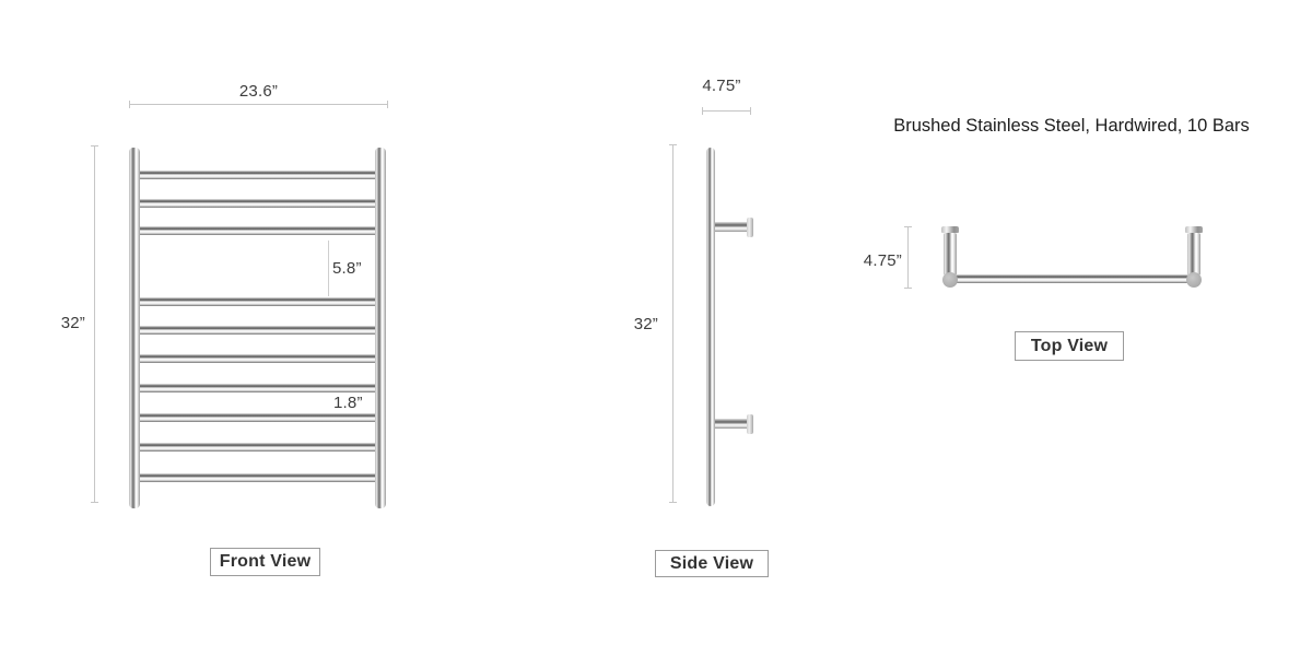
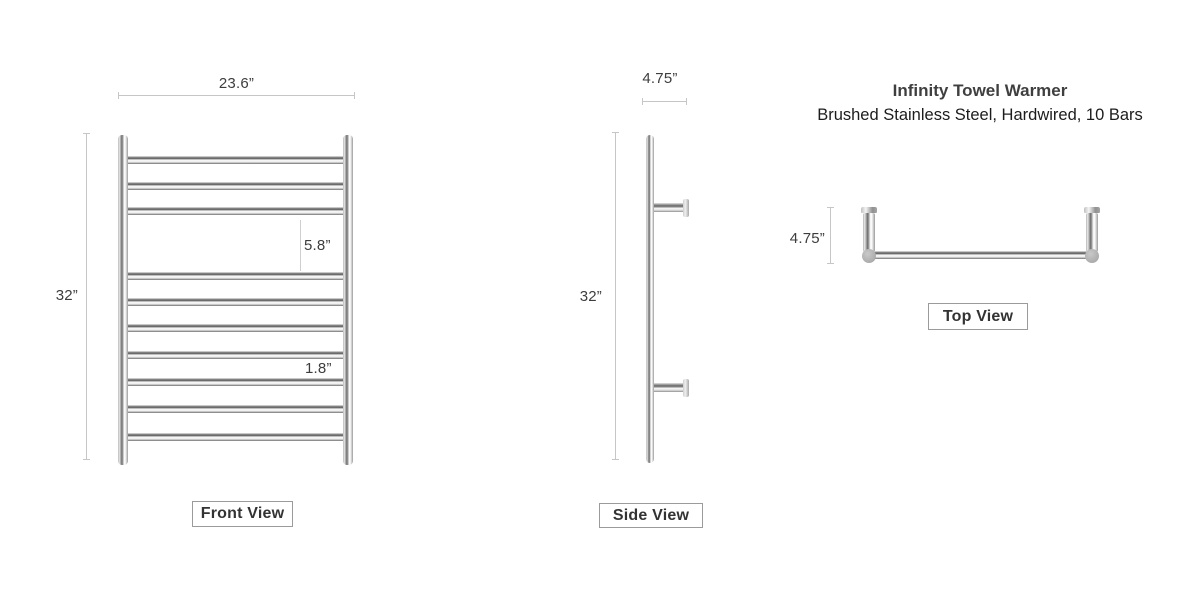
  23.6”
  32”
  5.8”
  1.8”
  Front View
  4.75”
  32”
  Side View
+ Infinity Towel Warmer
  Brushed Stainless Steel, Hardwired, 10 Bars
  4.75”
  Top View
